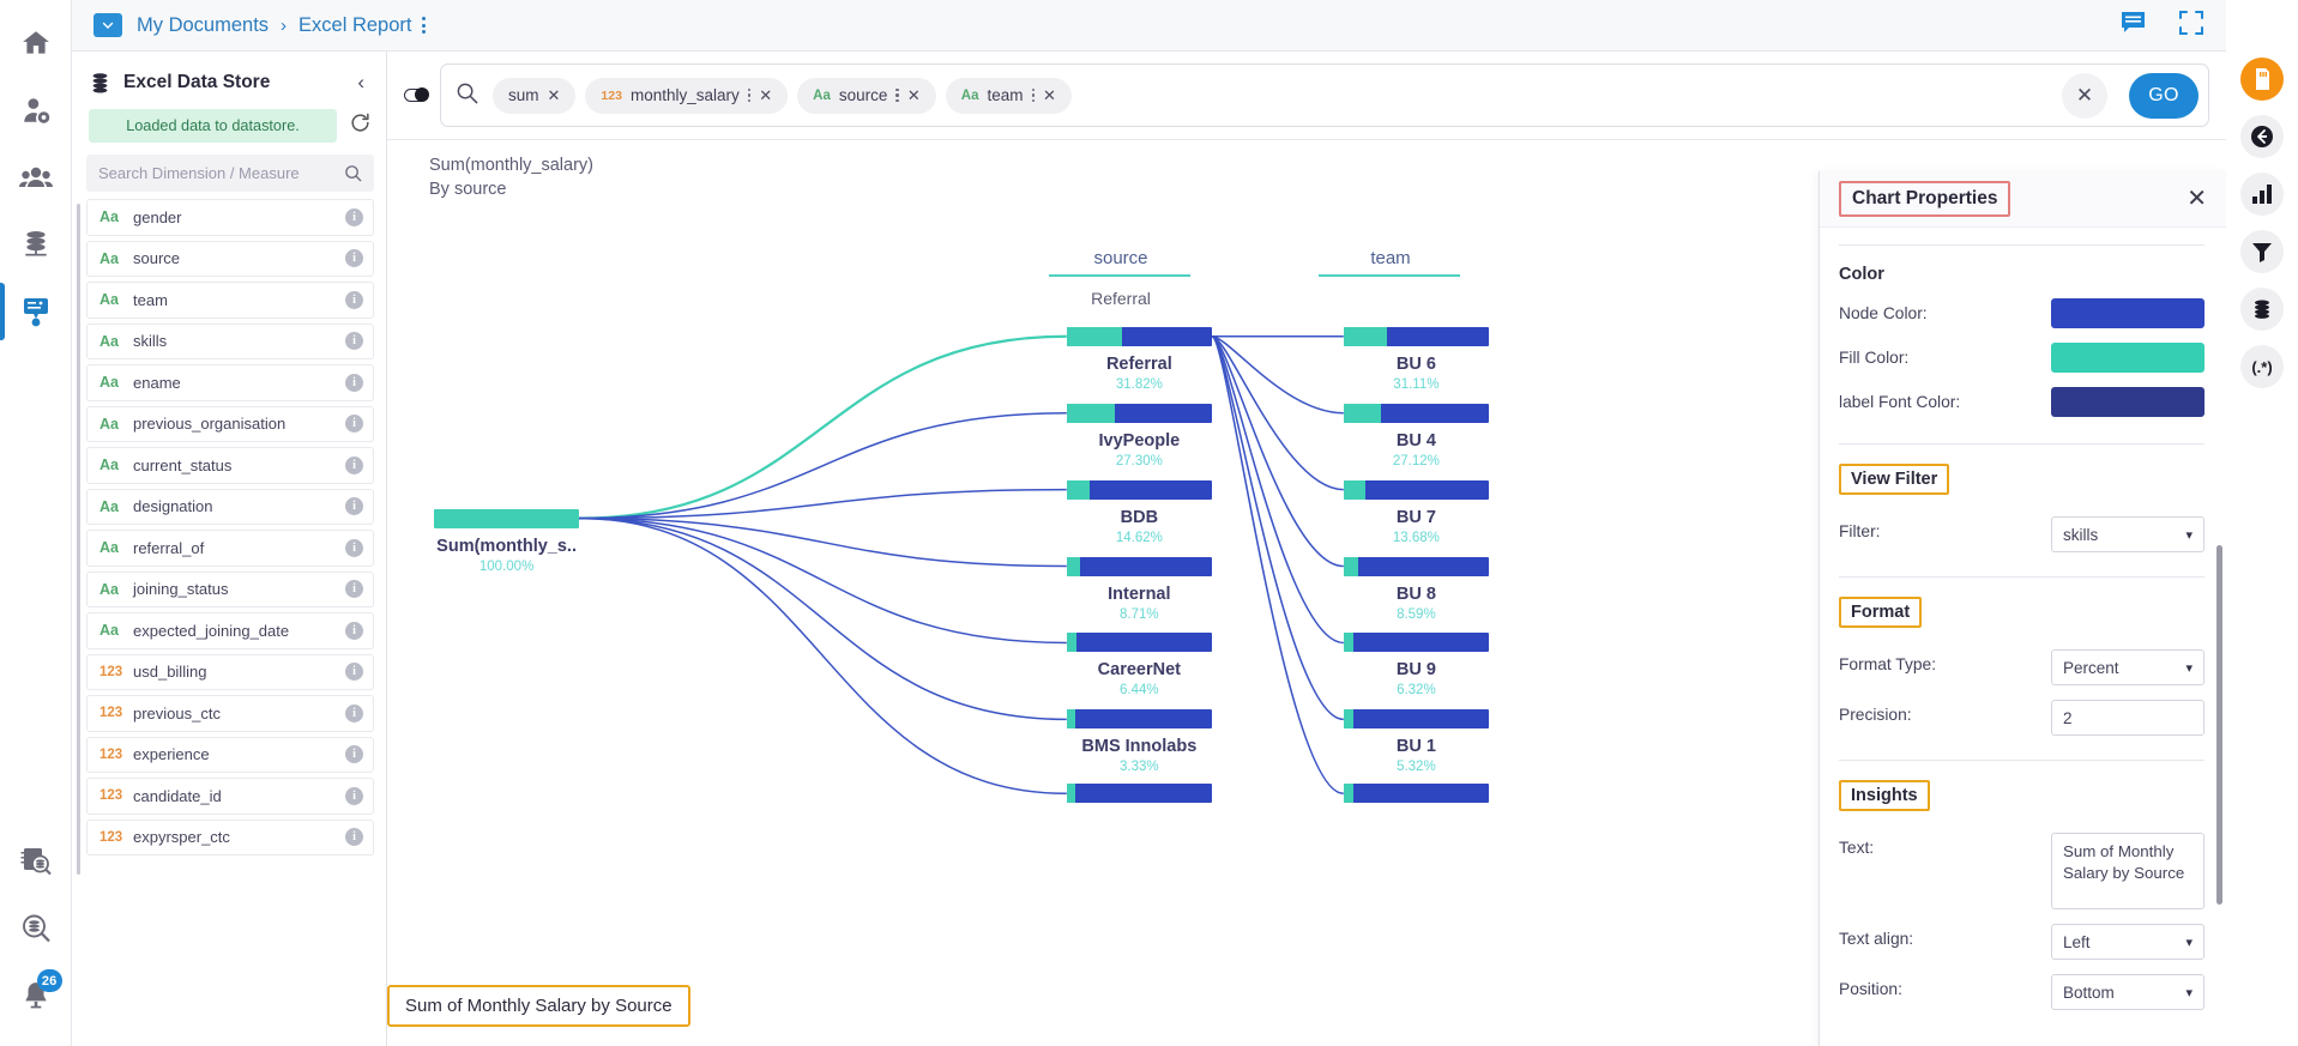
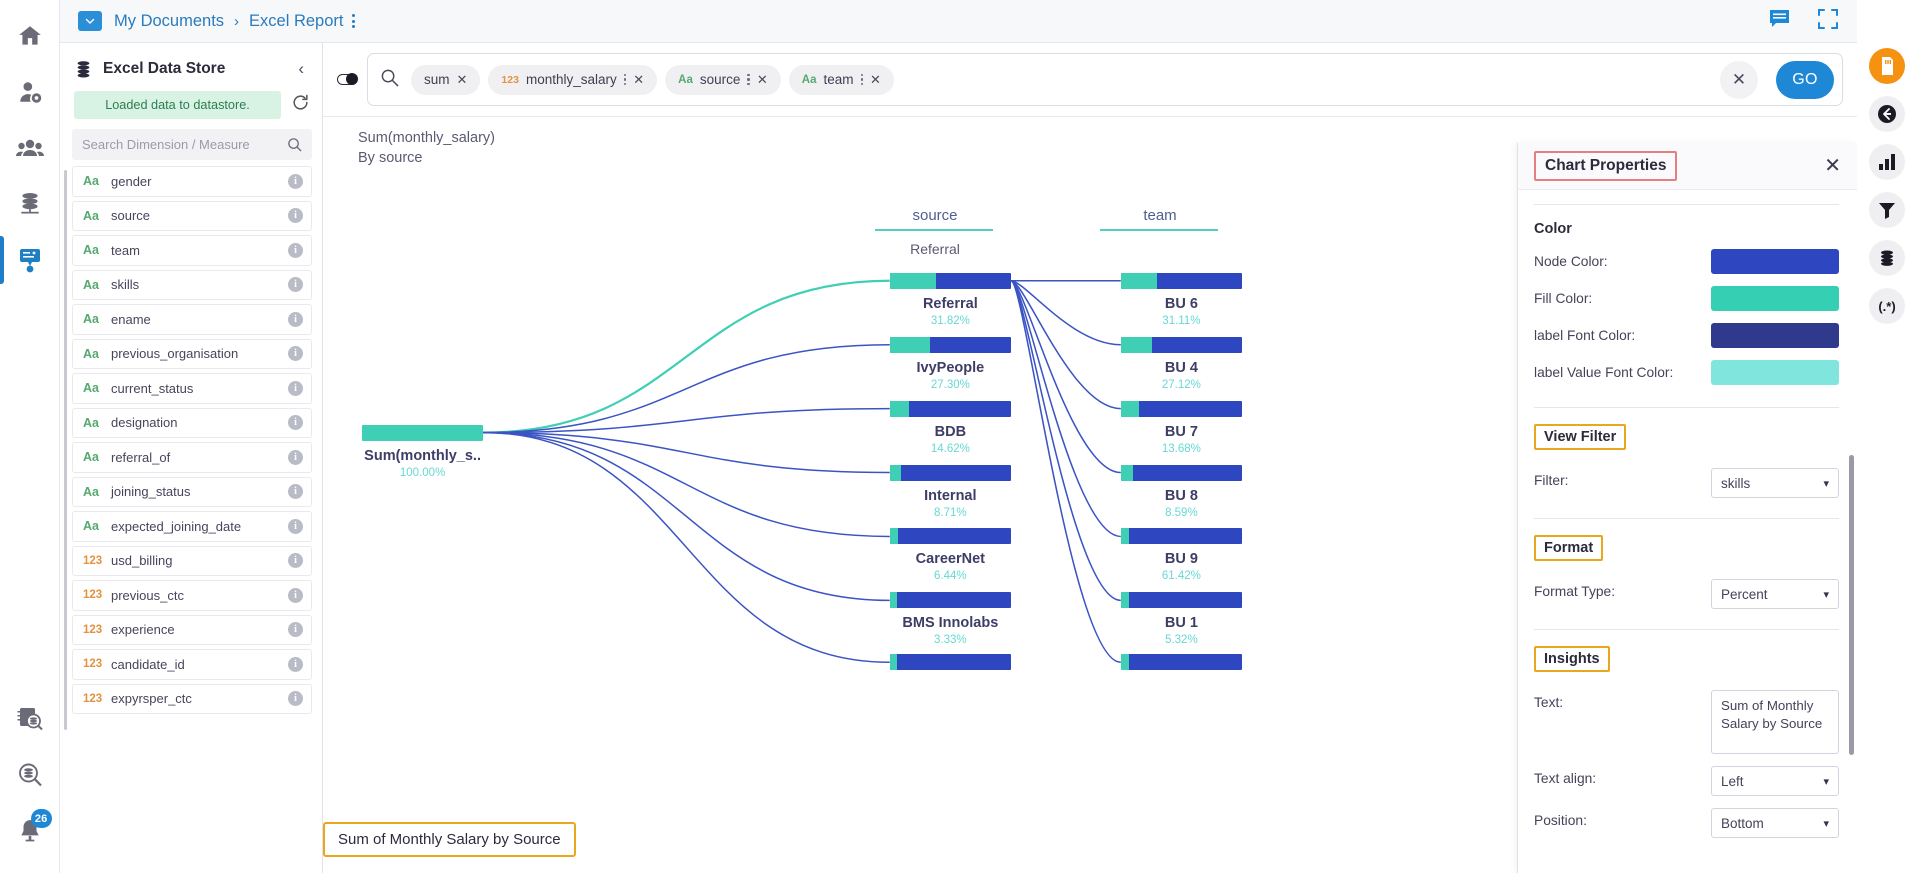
  26
  My Documents
  ›
  Excel Report
  Excel Data Store
  ‹
  Loaded data to datastore.
  Search Dimension / Measure
  Aa
  gender
  i
  Aa
  source
  i
  Aa
  team
  i
  Aa
  skills
  i
  Aa
  ename
  i
  Aa
  previous_organisation
  i
  Aa
  current_status
  i
  Aa
  designation
  i
  Aa
  referral_of
  i
  Aa
  joining_status
  i
  Aa
  expected_joining_date
  i
  123
  usd_billing
  i
  123
  previous_ctc
  i
  123
  experience
  i
  123
  candidate_id
  i
  123
  expyrsper_ctc
  i
  sum
  ✕
  123
  monthly_salary
  ✕
  Aa
  source
  ✕
  Aa
  team
  ✕
  ✕
  GO
  Sum(monthly_salary)
  By source
  source
  Referral
  team
  Sum(monthly_s..
  100.00%
  Referral
  31.82%
  IvyPeople
  27.30%
  BDB
  14.62%
  Internal
  8.71%
  CareerNet
  6.44%
  BMS Innolabs
  3.33%
  BU 6
  31.11%
  BU 4
  27.12%
  BU 7
  13.68%
  BU 8
  8.59%
  BU 9
- 6.32%
+ 61.42%
  BU 1
  5.32%
  Sum of Monthly Salary by Source
  Chart Properties
  ✕
  Color
  Node Color:
  Fill Color:
  label Font Color:
+ label Value Font Color:
  View Filter
  Filter:
  skills
  ▾
  Format
  Format Type:
  Percent
  ▾
- Precision:
- 2
  Insights
  Text:
  Text align:
  Left
  ▾
  Position:
  Bottom
  ▾
  (.*)
